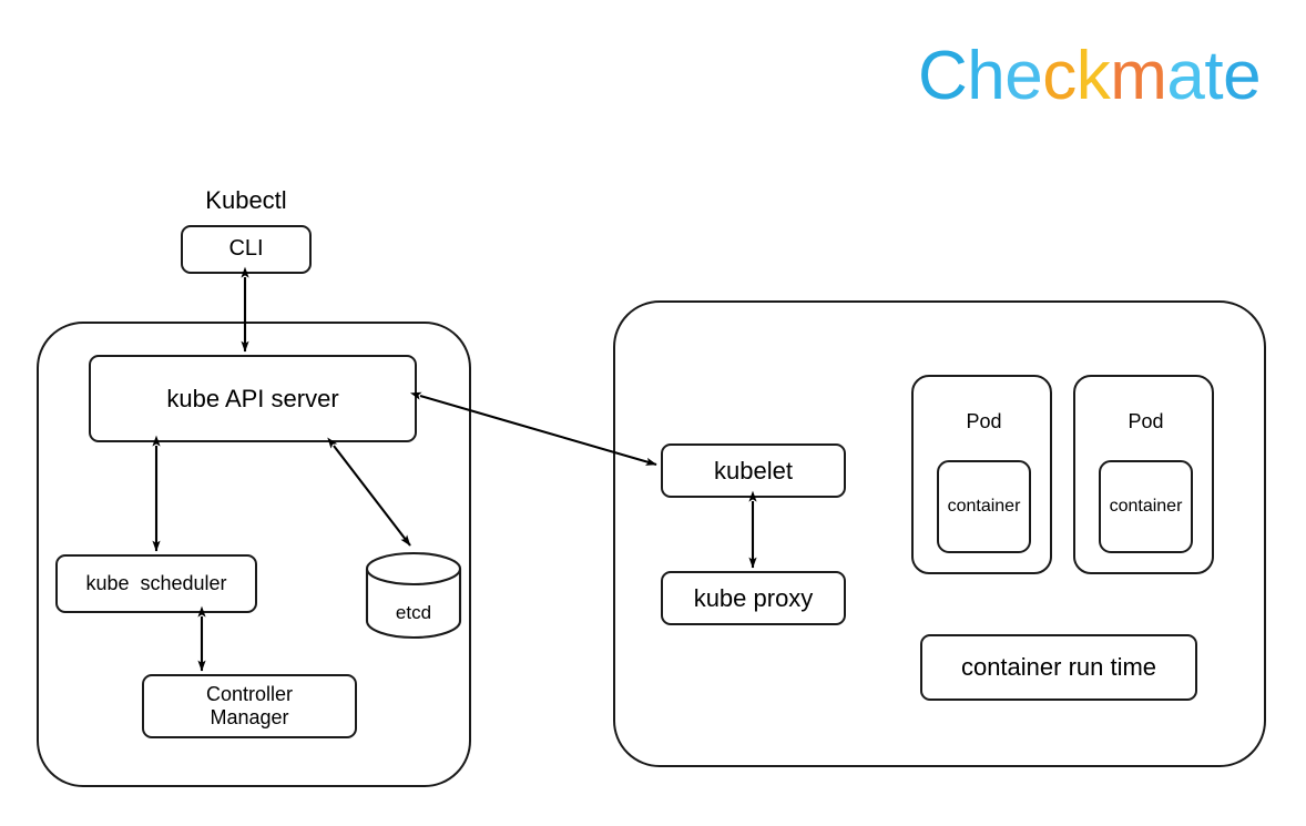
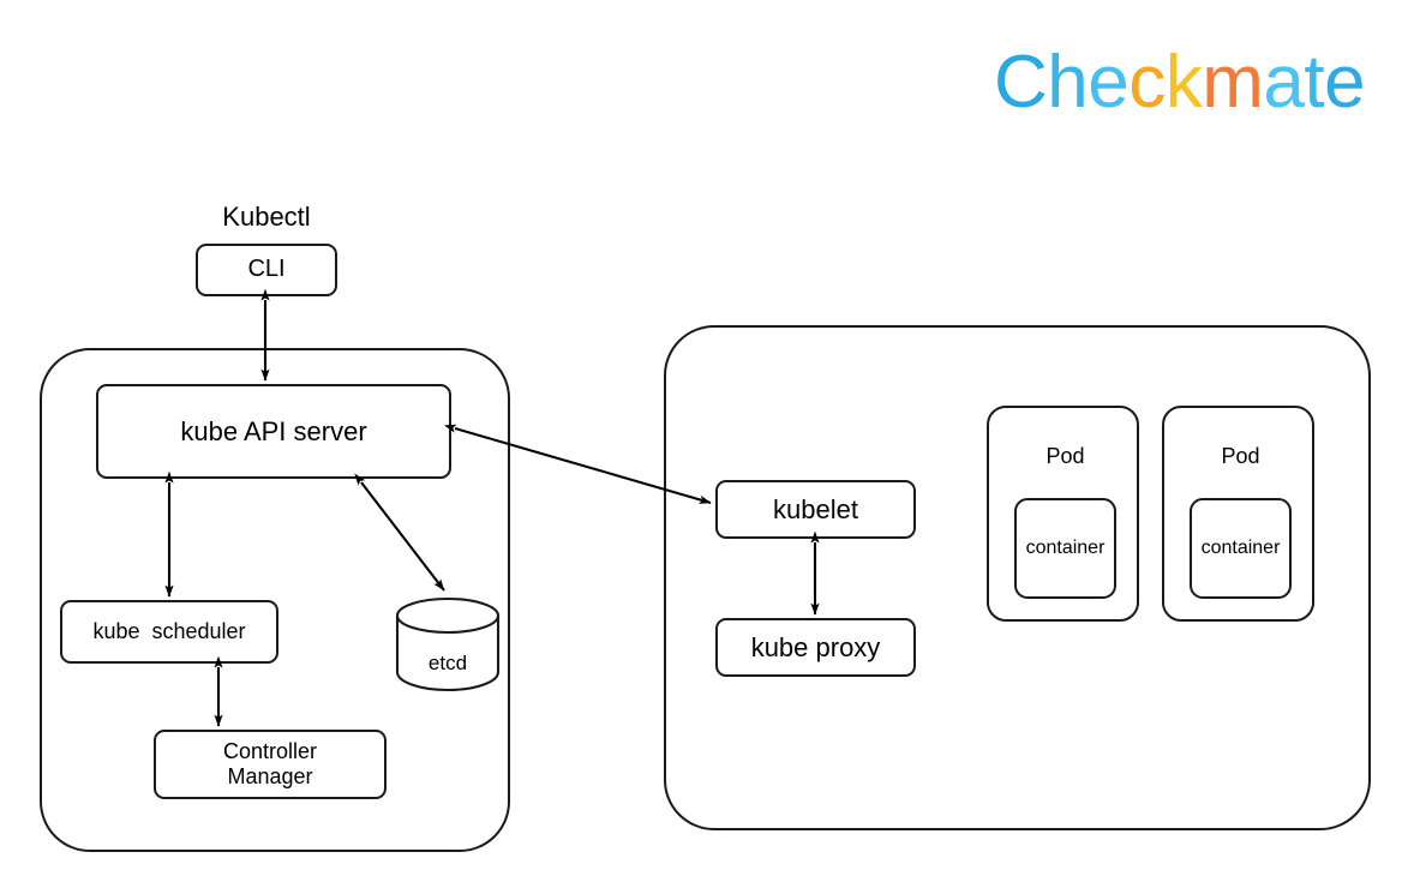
  Checkmate
  Kubectl
  CLI
  kube API server
  kube scheduler
  Controller
  Manager
  etcd
  kubelet
  kube proxy
  Pod
  container
  Pod
  container
- container run time
